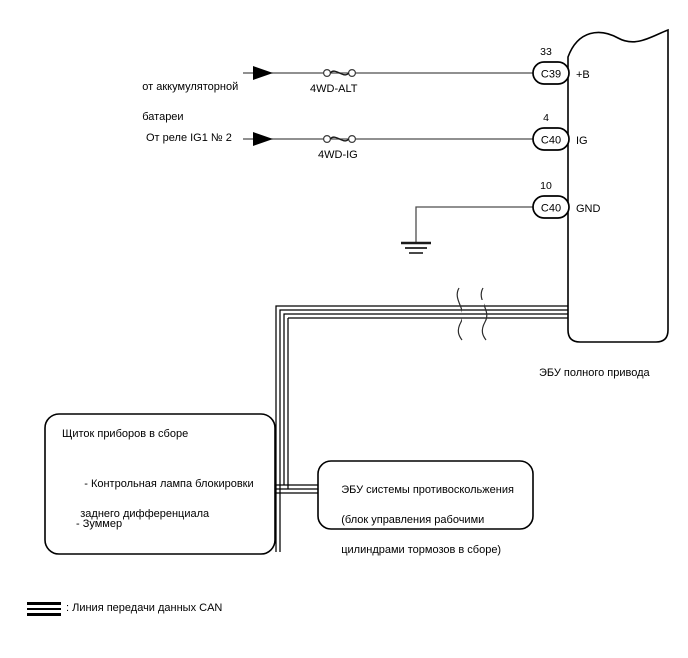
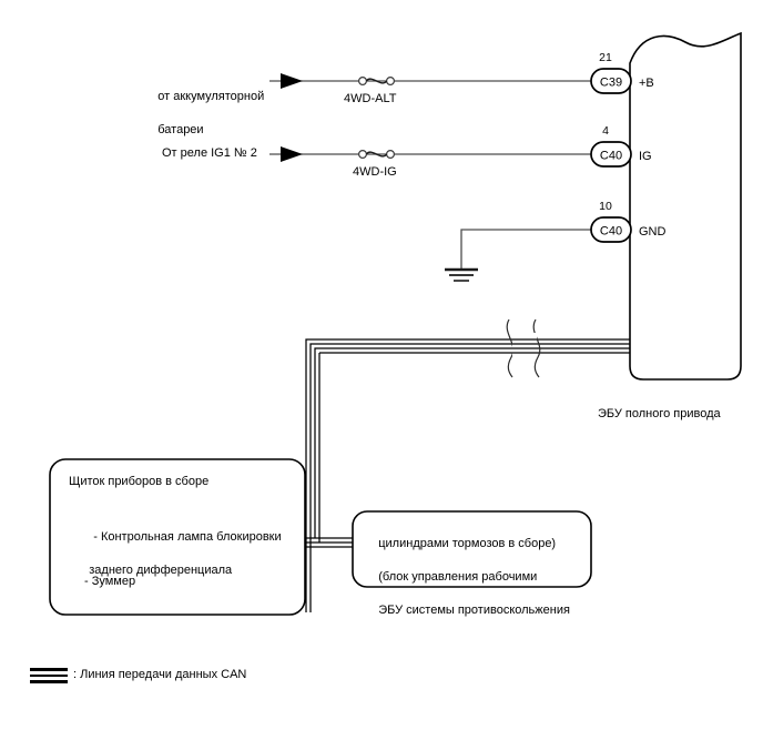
  C39
- 33
+ 21
  +B
  C40
  4
  IG
  C40
  10
  GND
  от аккумуляторной
  батареи
  4WD-ALT
  От реле IG1 № 2
  4WD-IG
  ЭБУ полного привода
  Щиток приборов в сборе
  - Контрольная лампа блокировки
  заднего дифференциала
  - Зуммер
- ЭБУ системы противоскольжения
+ цилиндрами тормозов в сборе)
  (блок управления рабочими
- цилиндрами тормозов в сборе)
+ ЭБУ системы противоскольжения
  : Линия передачи данных CAN
